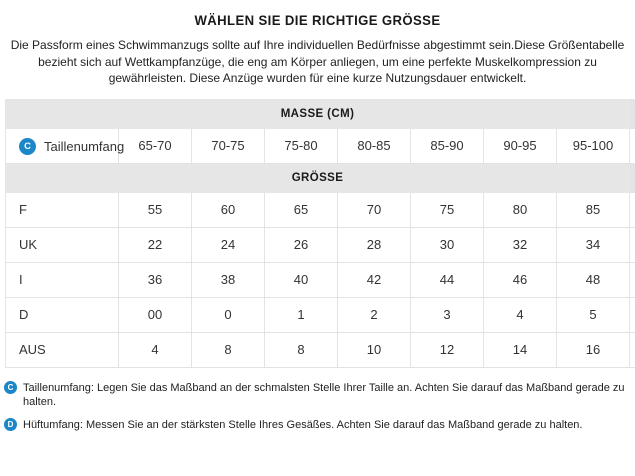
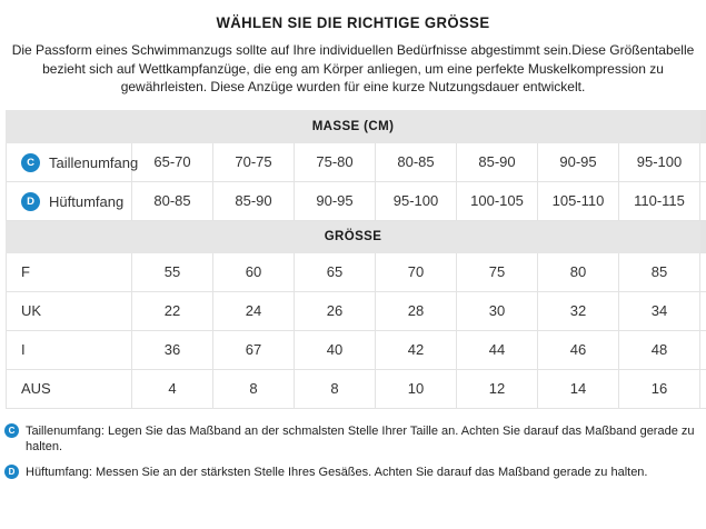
  WÄHLEN SIE DIE RICHTIGE GRÖSSE
  Die Passform eines Schwimmanzugs sollte auf Ihre individuellen Bedürfnisse abgestimmt sein.Diese Größentabelle bezieht sich auf Wettkampfanzüge, die eng am Körper anliegen, um eine perfekte Muskelkompression zu gewährleisten. Diese Anzüge wurden für eine kurze Nutzungsdauer entwickelt.
  MASSE (CM)
  C Taillenumfang	65-70	70-75	75-80	80-85	85-90	90-95	95-100
+ D Hüftumfang	80-85	85-90	90-95	95-100	100-105	105-110	110-115
  GRÖSSE
  F	55	60	65	70	75	80	85
  UK	22	24	26	28	30	32	34
- I	36	38	40	42	44	46	48
+ I	36	67	40	42	44	46	48
- D	00	0	1	2	3	4	5
  AUS	4	8	8	10	12	14	16
  C
  Taillenumfang: Legen Sie das Maßband an der schmalsten Stelle Ihrer Taille an. Achten Sie darauf das Maßband gerade zu halten.
  D
  Hüftumfang: Messen Sie an der stärksten Stelle Ihres Gesäßes. Achten Sie darauf das Maßband gerade zu halten.
